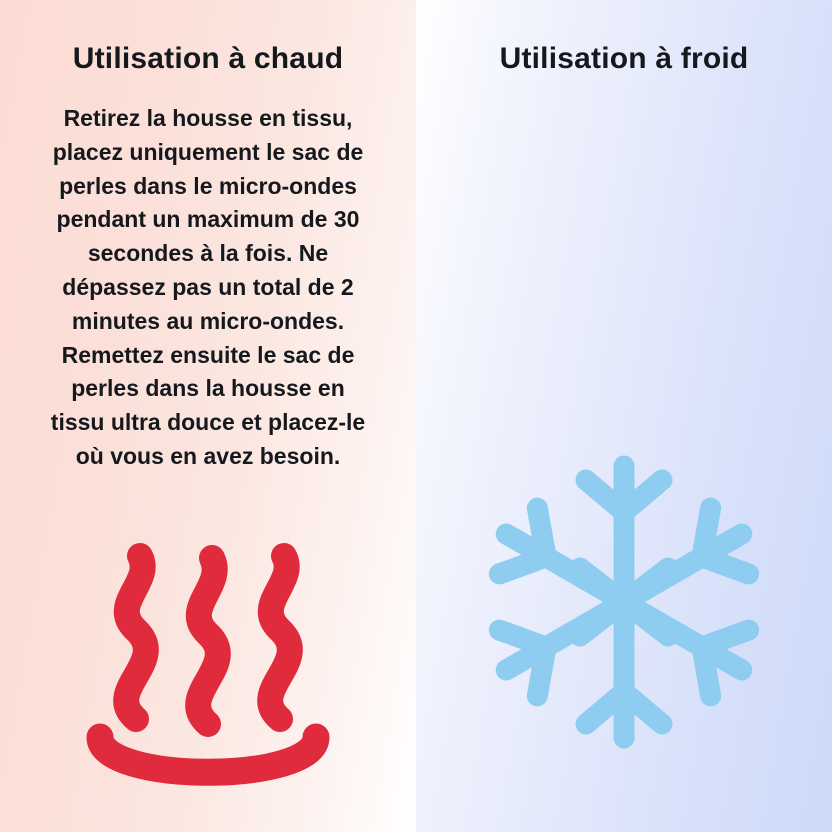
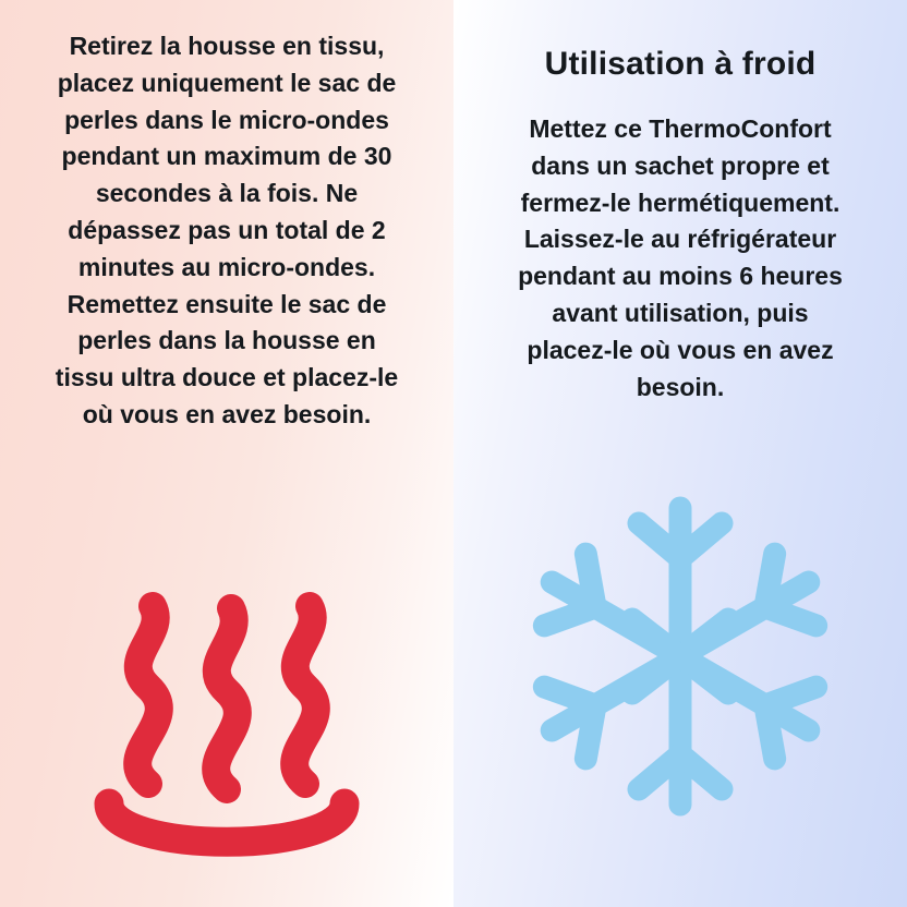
- Utilisation à chaud
  Retirez la housse en tissu,
  placez uniquement le sac de
  perles dans le micro-ondes
  pendant un maximum de 30
  secondes à la fois. Ne
  dépassez pas un total de 2
  minutes au micro-ondes.
  Remettez ensuite le sac de
  perles dans la housse en
  tissu ultra douce et placez-le
  où vous en avez besoin.
  Utilisation à froid
+ Mettez ce ThermoConfort
+ dans un sachet propre et
+ fermez-le hermétiquement.
+ Laissez-le au réfrigérateur
+ pendant au moins 6 heures
+ avant utilisation, puis
+ placez-le où vous en avez
+ besoin.
